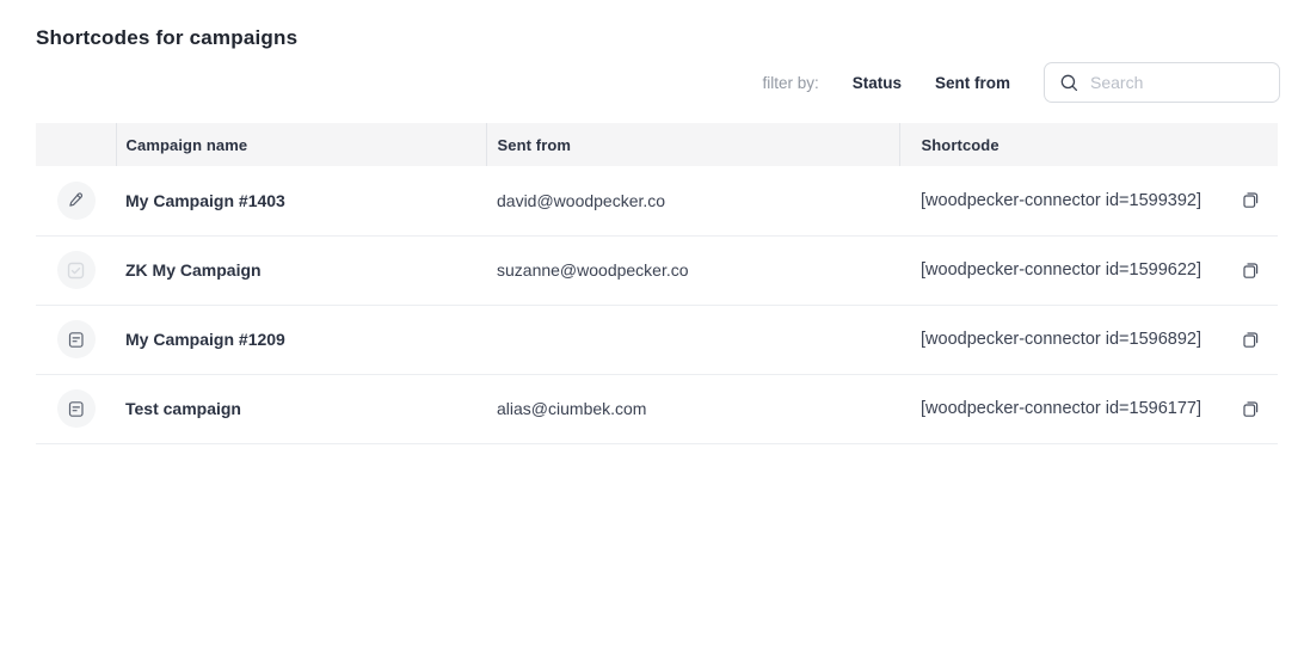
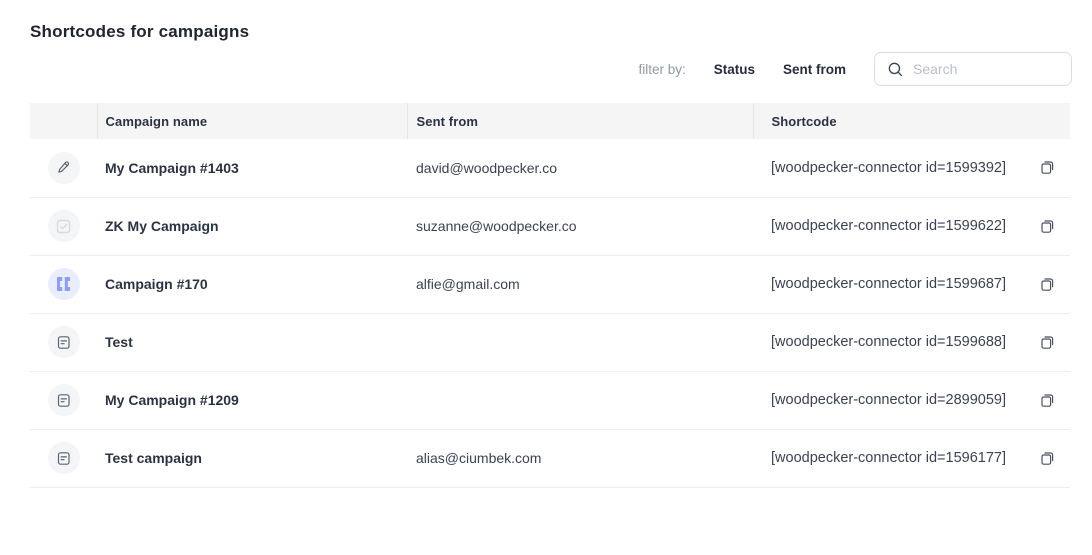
  Shortcodes for campaigns
  filter by:
  Status
  Sent from
  Search
  	Campaign name	Sent from	Shortcode
  	My Campaign #1403	david@woodpecker.co	[woodpecker-connector id=1599392]
  	ZK My Campaign	suzanne@woodpecker.co	[woodpecker-connector id=1599622]
+ 	Campaign #170	alfie@gmail.com	[woodpecker-connector id=1599687]
+ 	Test		[woodpecker-connector id=1599688]
- 	My Campaign #1209		[woodpecker-connector id=1596892]
+ 	My Campaign #1209		[woodpecker-connector id=2899059]
  	Test campaign	alias@ciumbek.com	[woodpecker-connector id=1596177]
